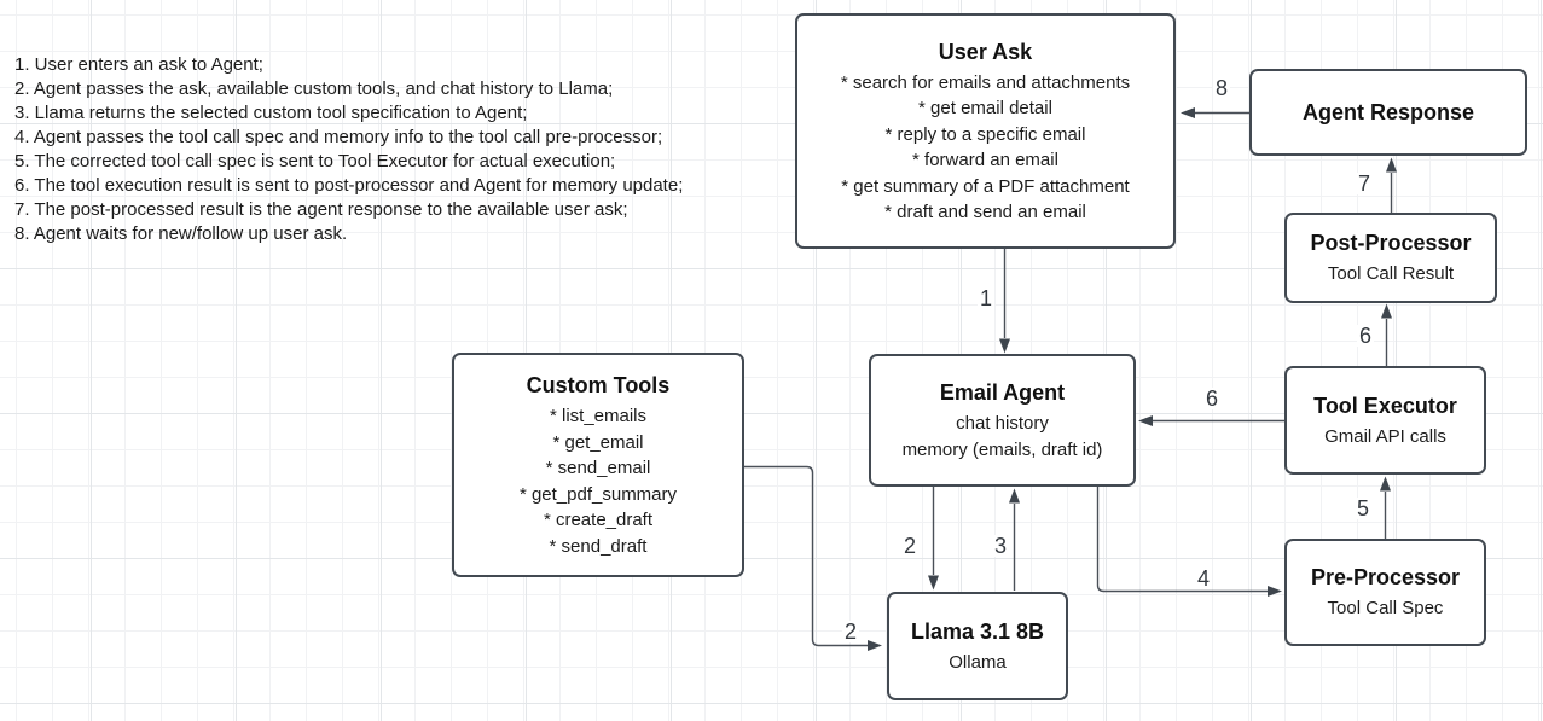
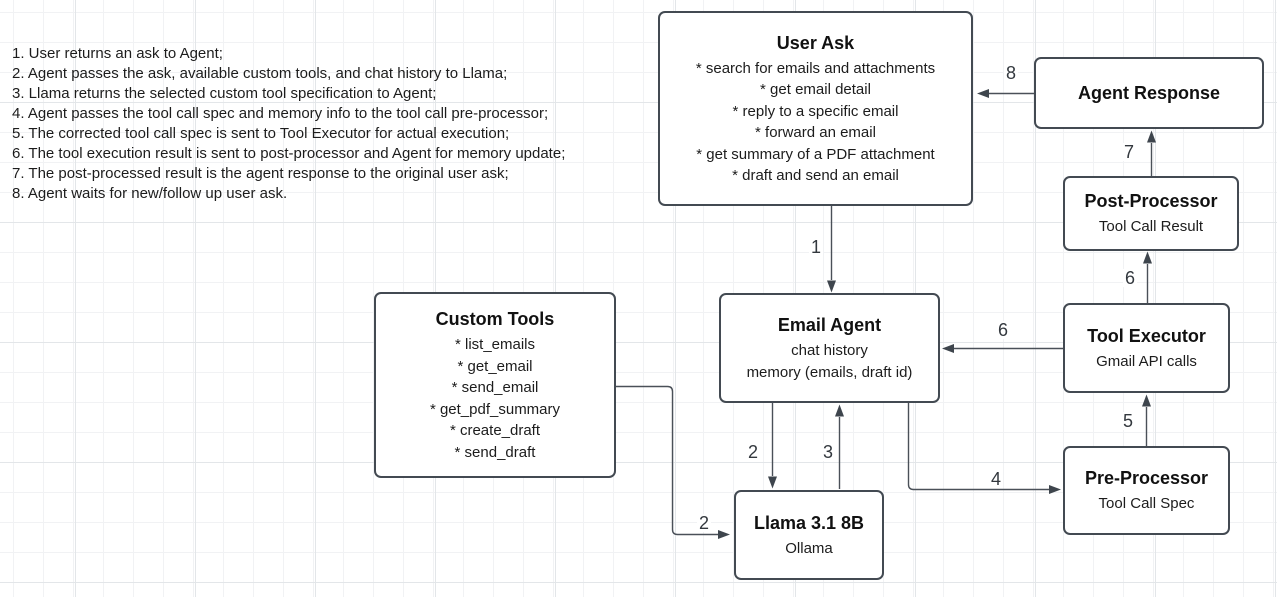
- 1. User enters an ask to Agent;
+ 1. User returns an ask to Agent;
  2. Agent passes the ask, available custom tools, and chat history to Llama;
  3. Llama returns the selected custom tool specification to Agent;
  4. Agent passes the tool call spec and memory info to the tool call pre-processor;
  5. The corrected tool call spec is sent to Tool Executor for actual execution;
  6. The tool execution result is sent to post-processor and Agent for memory update;
- 7. The post-processed result is the agent response to the available user ask;
+ 7. The post-processed result is the agent response to the original user ask;
  8. Agent waits for new/follow up user ask.
  User Ask
  * search for emails and attachments
  * get email detail
  * reply to a specific email
  * forward an email
  * get summary of a PDF attachment
  * draft and send an email
  Agent Response
  Post-Processor
  Tool Call Result
  Tool Executor
  Gmail API calls
  Email Agent
  chat history
  memory (emails, draft id)
  Custom Tools
  * list_emails
  * get_email
  * send_email
  * get_pdf_summary
  * create_draft
  * send_draft
  Pre-Processor
  Tool Call Spec
  Llama 3.1 8B
  Ollama
  1
  2
  3
  2
  4
  5
  6
  6
  7
  8
